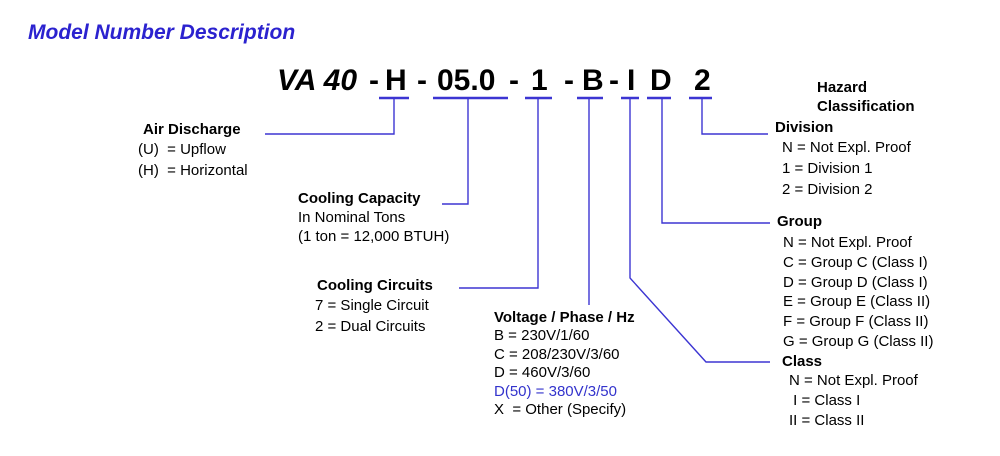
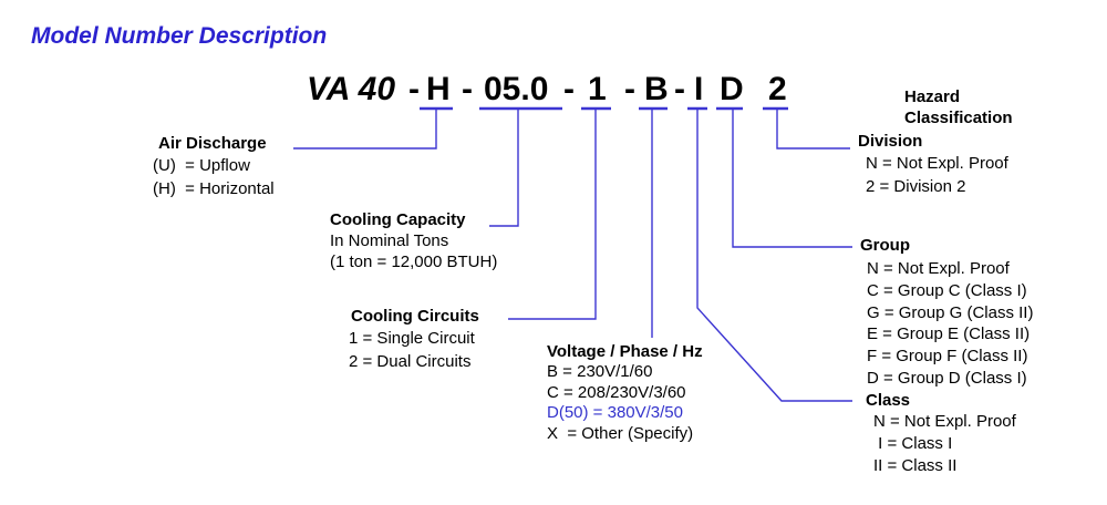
  Model Number Description
  VA 40
  -
  H
  -
  05.0
  -
  1
  -
  B
  -
  I
  D
  2
  Air Discharge
  (U) = Upflow
  (H) = Horizontal
  Cooling Capacity
  In Nominal Tons
  (1 ton = 12,000 BTUH)
  Cooling Circuits
- 7 = Single Circuit
+ 1 = Single Circuit
  2 = Dual Circuits
  Voltage / Phase / Hz
  B = 230V/1/60
  C = 208/230V/3/60
- D = 460V/3/60
  D(50) = 380V/3/50
  X = Other (Specify)
  Hazard
  Classification
  Division
  N = Not Expl. Proof
- 1 = Division 1
  2 = Division 2
  Group
  N = Not Expl. Proof
  C = Group C (Class I)
- D = Group D (Class I)
+ G = Group G (Class II)
  E = Group E (Class II)
  F = Group F (Class II)
- G = Group G (Class II)
+ D = Group D (Class I)
  Class
  N = Not Expl. Proof
  I = Class I
  II = Class II
